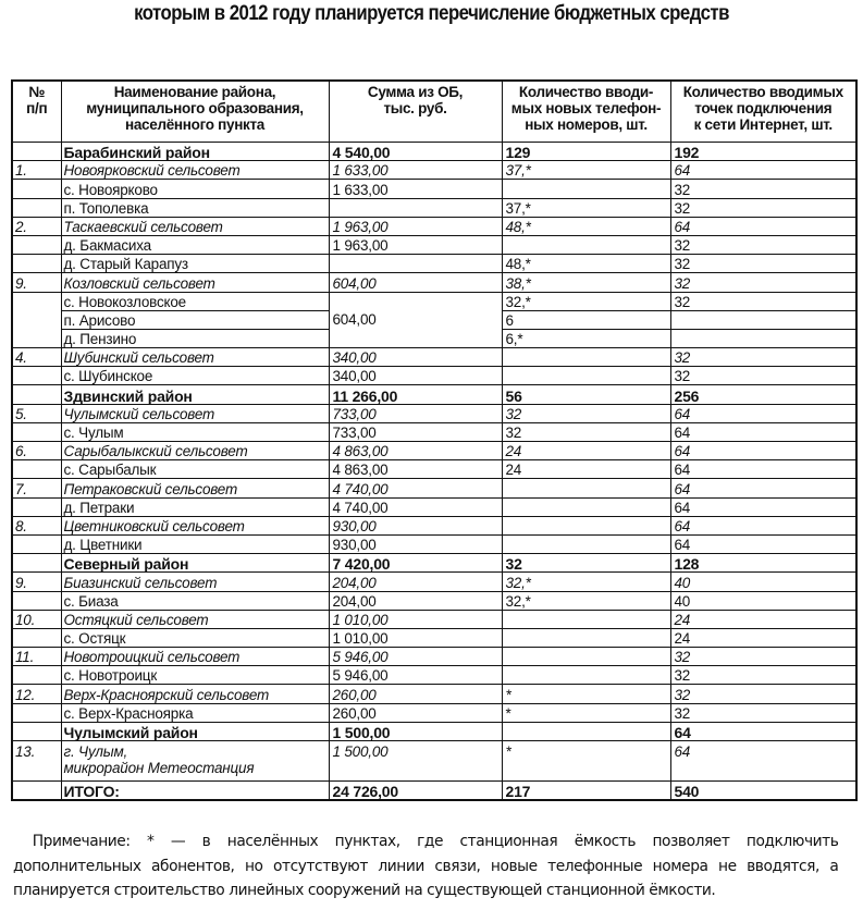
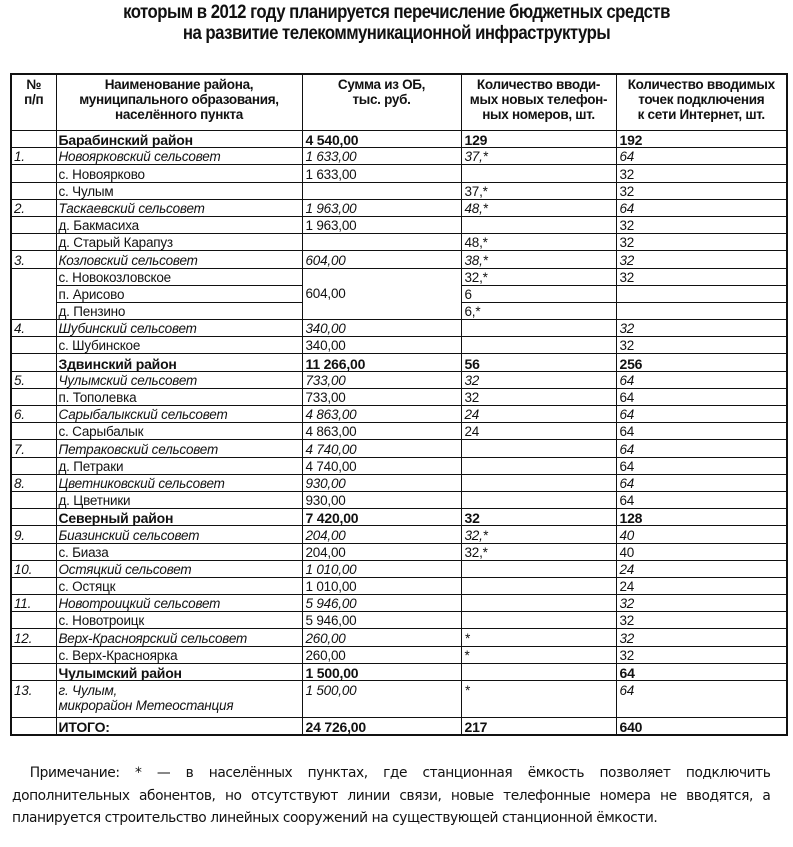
  которым в 2012 году планируется перечисление бюджетных средств
+ на развитие телекоммуникационной инфраструктуры
  №п/п	Наименование района,муниципального образования,населённого пункта	Сумма из ОБ,тыс. руб.	Количество вводи-мых новых телефон-ных номеров, шт.	Количество вводимыхточек подключенияк сети Интернет, шт.
  	Барабинский район	4 540,00	129	192
  1.	Новоярковский сельсовет	1 633,00	37,*	64
  	с. Новоярково	1 633,00		32
- 	п. Тополевка		37,*	32
+ 	с. Чулым		37,*	32
  2.	Таскаевский сельсовет	1 963,00	48,*	64
  	д. Бакмасиха	1 963,00		32
  	д. Старый Карапуз		48,*	32
- 9.	Козловский сельсовет	604,00	38,*	32
+ 3.	Козловский сельсовет	604,00	38,*	32
  	с. Новокозловское	604,00	32,*	32
  п. Арисово	6
  д. Пензино	6,*
  4.	Шубинский сельсовет	340,00		32
  	с. Шубинское	340,00		32
  	Здвинский район	11 266,00	56	256
  5.	Чулымский сельсовет	733,00	32	64
- 	с. Чулым	733,00	32	64
+ 	п. Тополевка	733,00	32	64
  6.	Сарыбалыкский сельсовет	4 863,00	24	64
  	с. Сарыбалык	4 863,00	24	64
  7.	Петраковский сельсовет	4 740,00		64
  	д. Петраки	4 740,00		64
  8.	Цветниковский сельсовет	930,00		64
  	д. Цветники	930,00		64
  	Северный район	7 420,00	32	128
  9.	Биазинский сельсовет	204,00	32,*	40
  	с. Биаза	204,00	32,*	40
  10.	Остяцкий сельсовет	1 010,00		24
  	с. Остяцк	1 010,00		24
  11.	Новотроицкий сельсовет	5 946,00		32
  	с. Новотроицк	5 946,00		32
  12.	Верх-Красноярский сельсовет	260,00	*	32
  	с. Верх-Красноярка	260,00	*	32
  	Чулымский район	1 500,00		64
  13.	г. Чулым,микрорайон Метеостанция	1 500,00	*	64
- 	ИТОГО:	24 726,00	217	540
+ 	ИТОГО:	24 726,00	217	640
  Примечание: * — в населённых пунктах, где станционная ёмкость позволяет подключить дополнительных абонентов, но отсутствуют линии связи, новые телефонные номера не вводятся, а планируется строительство линейных сооружений на существующей станционной ёмкости.
